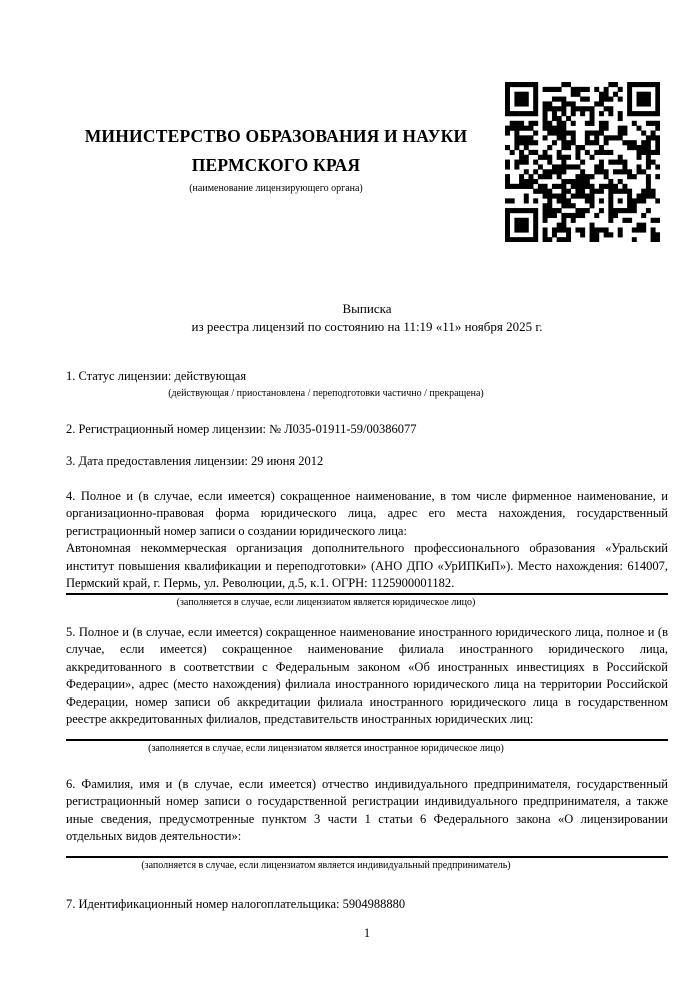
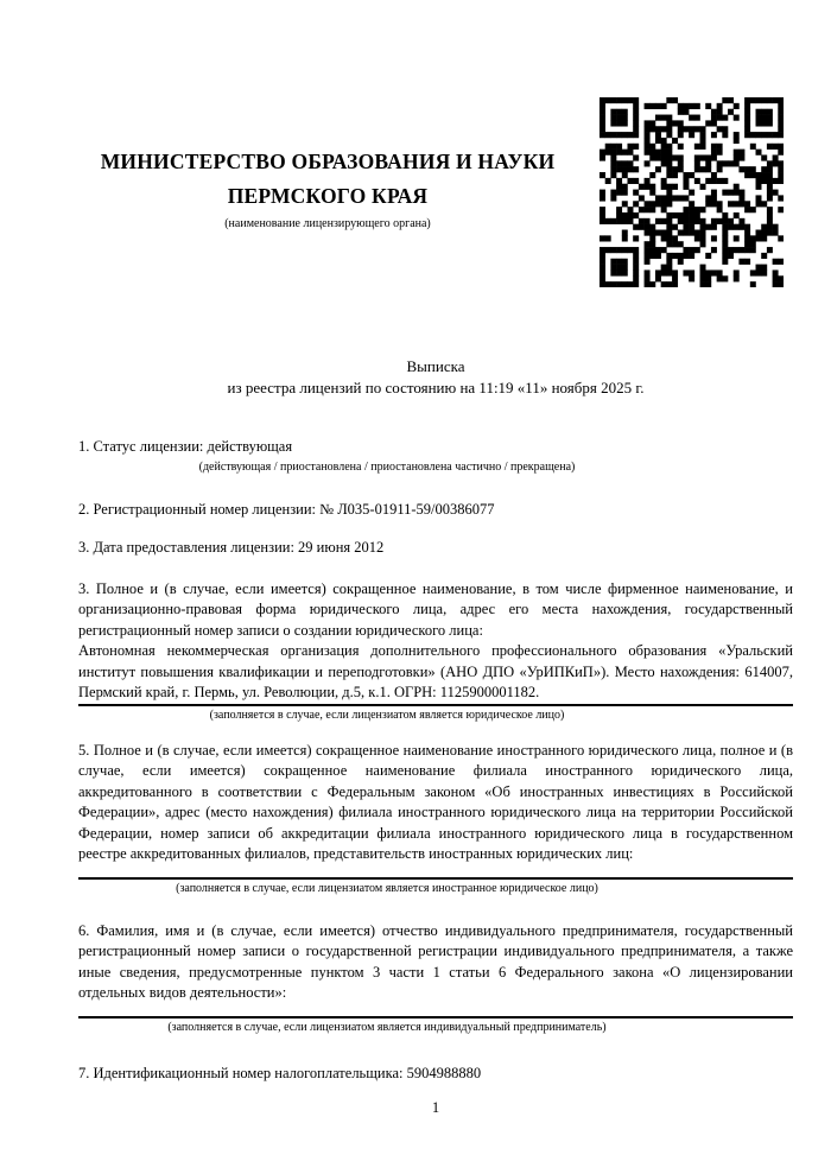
  МИНИСТЕРСТВО ОБРАЗОВАНИЯ И НАУКИ
  ПЕРМСКОГО КРАЯ
  (наименование лицензирующего органа)
  Выписка
  из реестра лицензий по состоянию на 11:19 «11» ноября 2025 г.
  1. Статус лицензии: действующая
- (действующая / приостановлена / переподготовки частично / прекращена)
+ (действующая / приостановлена / приостановлена частично / прекращена)
  2. Регистрационный номер лицензии: № Л035-01911-59/00386077
  3. Дата предоставления лицензии: 29 июня 2012
- 4. Полное и (в случае, если имеется) сокращенное наименование, в том числе фирменное наименование, и организационно-правовая форма юридического лица, адрес его места нахождения, государственный регистрационный номер записи о создании юридического лица:
+ 3. Полное и (в случае, если имеется) сокращенное наименование, в том числе фирменное наименование, и организационно-правовая форма юридического лица, адрес его места нахождения, государственный регистрационный номер записи о создании юридического лица:
  Автономная некоммерческая организация дополнительного профессионального образования «Уральский институт повышения квалификации и переподготовки» (АНО ДПО «УрИПКиП»). Место нахождения: 614007, Пермский край, г. Пермь, ул. Революции, д.5, к.1. ОГРН: 1125900001182.
  (заполняется в случае, если лицензиатом является юридическое лицо)
  5. Полное и (в случае, если имеется) сокращенное наименование иностранного юридического лица, полное и (в случае, если имеется) сокращенное наименование филиала иностранного юридического лица, аккредитованного в соответствии с Федеральным законом «Об иностранных инвестициях в Российской Федерации», адрес (место нахождения) филиала иностранного юридического лица на территории Российской Федерации, номер записи об аккредитации филиала иностранного юридического лица в государственном реестре аккредитованных филиалов, представительств иностранных юридических лиц:
  (заполняется в случае, если лицензиатом является иностранное юридическое лицо)
  6. Фамилия, имя и (в случае, если имеется) отчество индивидуального предпринимателя, государственный регистрационный номер записи о государственной регистрации индивидуального предпринимателя, а также иные сведения, предусмотренные пунктом 3 части 1 статьи 6 Федерального закона «О лицензировании отдельных видов деятельности»:
  (заполняется в случае, если лицензиатом является индивидуальный предприниматель)
  7. Идентификационный номер налогоплательщика: 5904988880
  1
